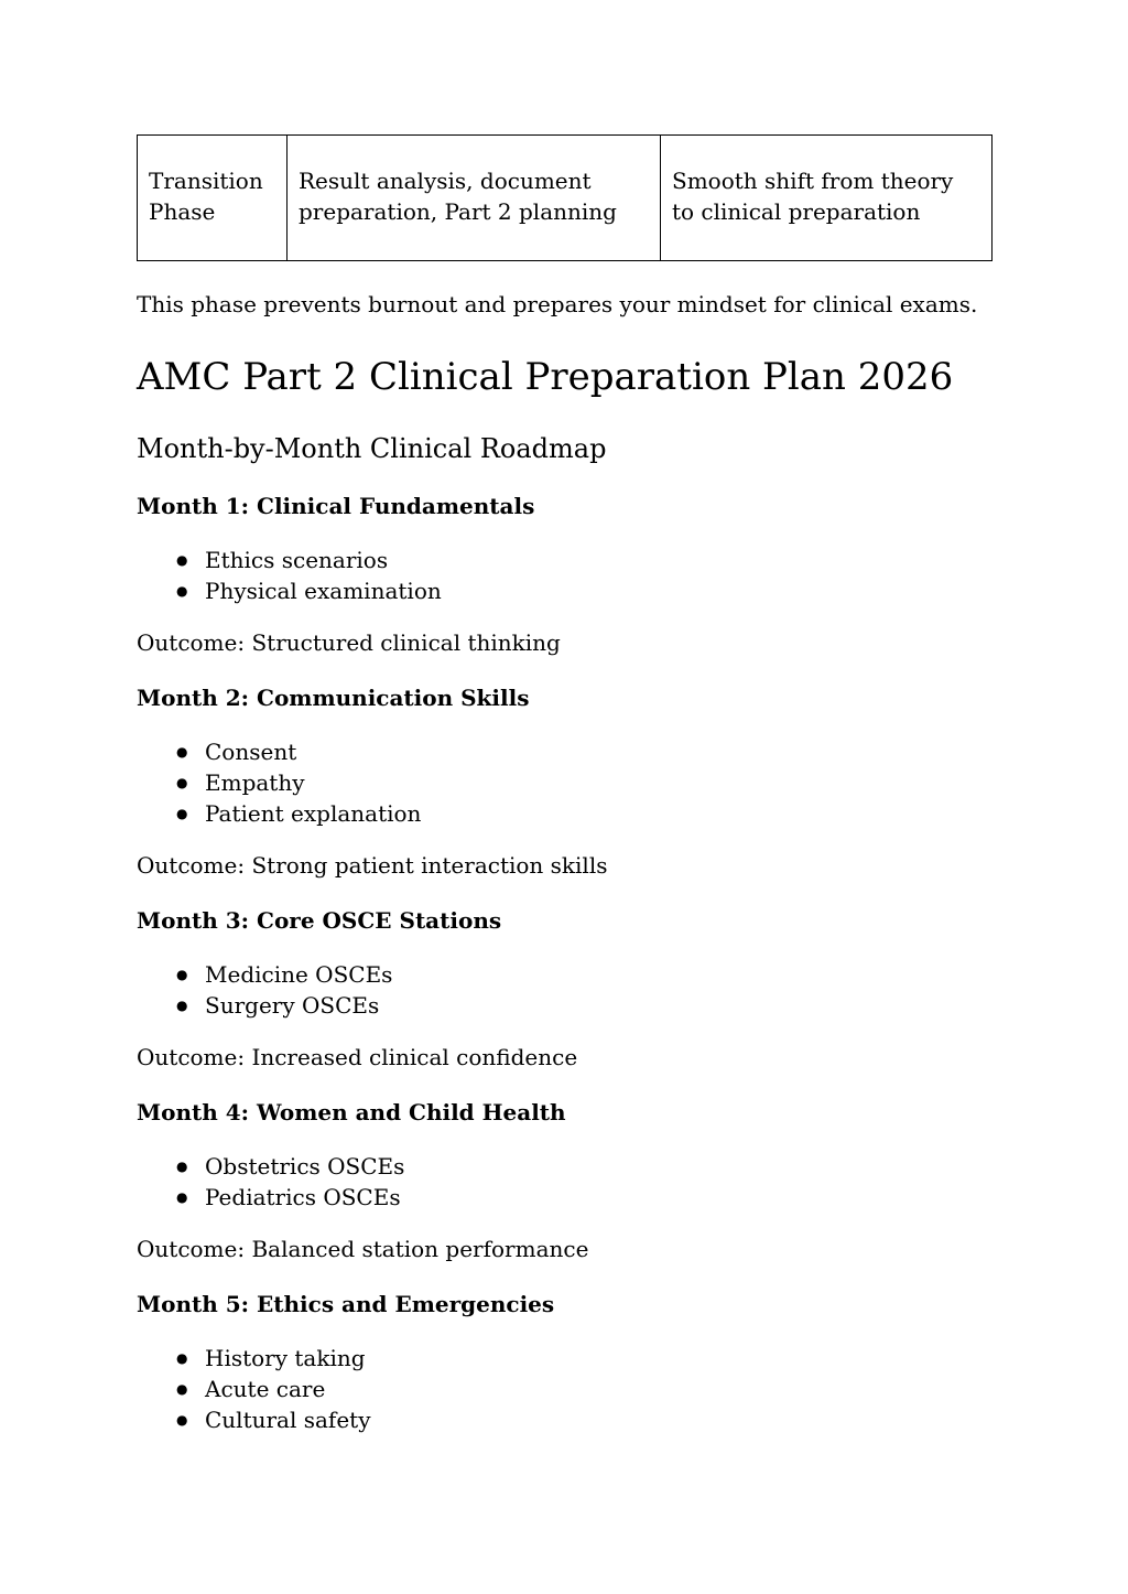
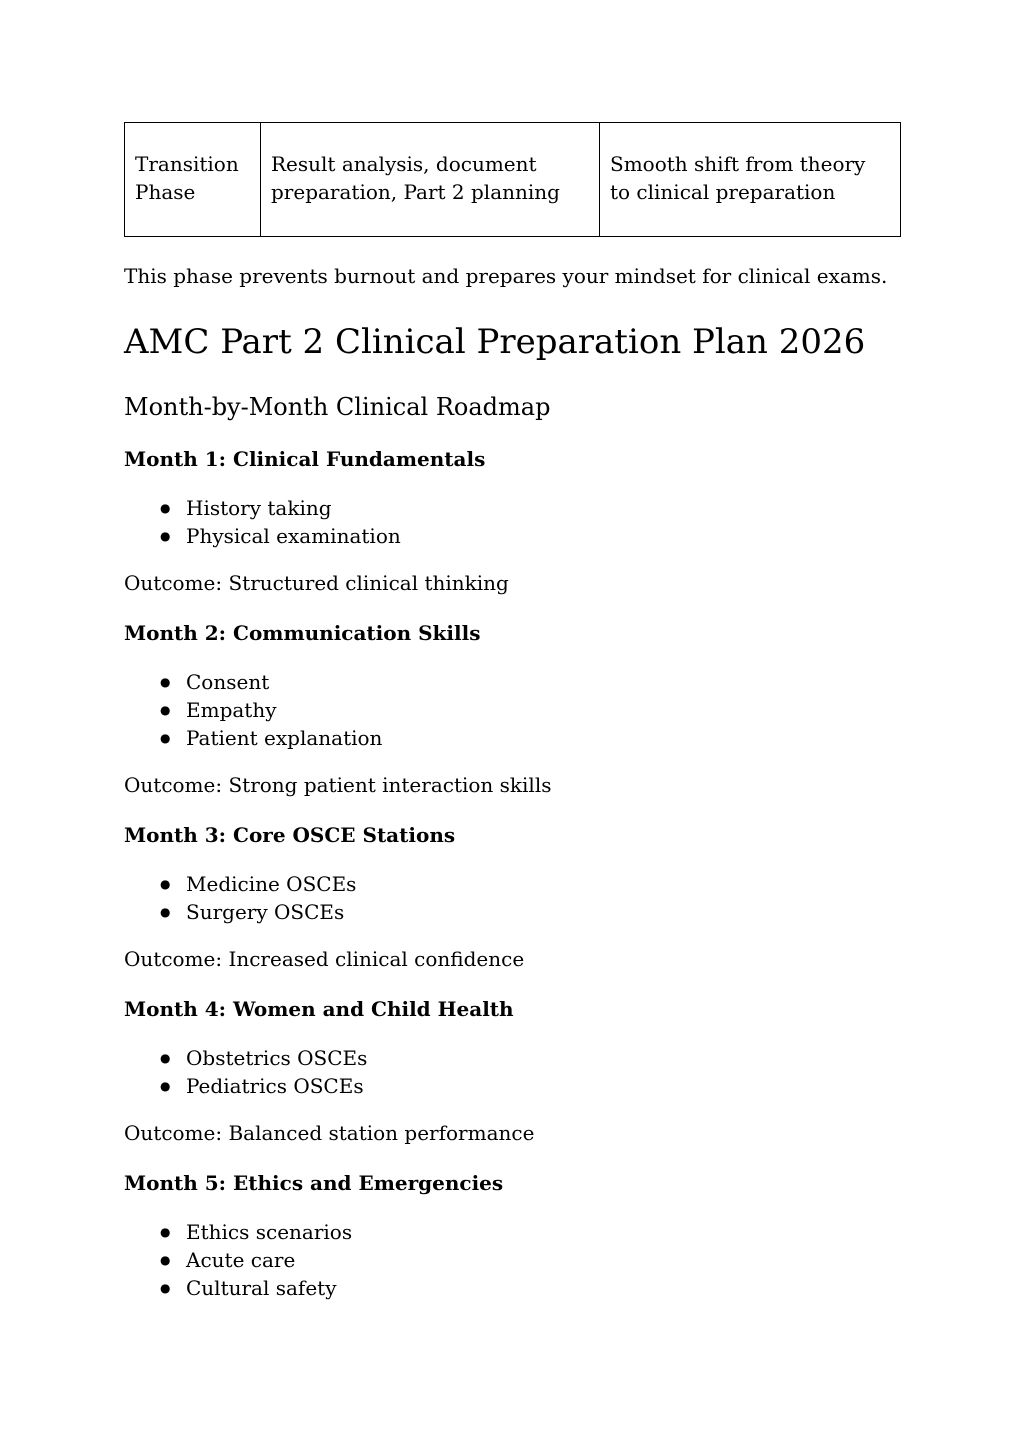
  Transition Phase	Result analysis, document preparation, Part 2 planning	Smooth shift from theory to clinical preparation
  This phase prevents burnout and prepares your mindset for clinical exams.
  AMC Part 2 Clinical Preparation Plan 2026
  Month-by-Month Clinical Roadmap
  Month 1: Clinical Fundamentals
- Ethics scenarios
+ History taking
  Physical examination
  Outcome: Structured clinical thinking
  Month 2: Communication Skills
  Consent
  Empathy
  Patient explanation
  Outcome: Strong patient interaction skills
  Month 3: Core OSCE Stations
  Medicine OSCEs
  Surgery OSCEs
  Outcome: Increased clinical confidence
  Month 4: Women and Child Health
  Obstetrics OSCEs
  Pediatrics OSCEs
  Outcome: Balanced station performance
  Month 5: Ethics and Emergencies
- History taking
+ Ethics scenarios
  Acute care
  Cultural safety
